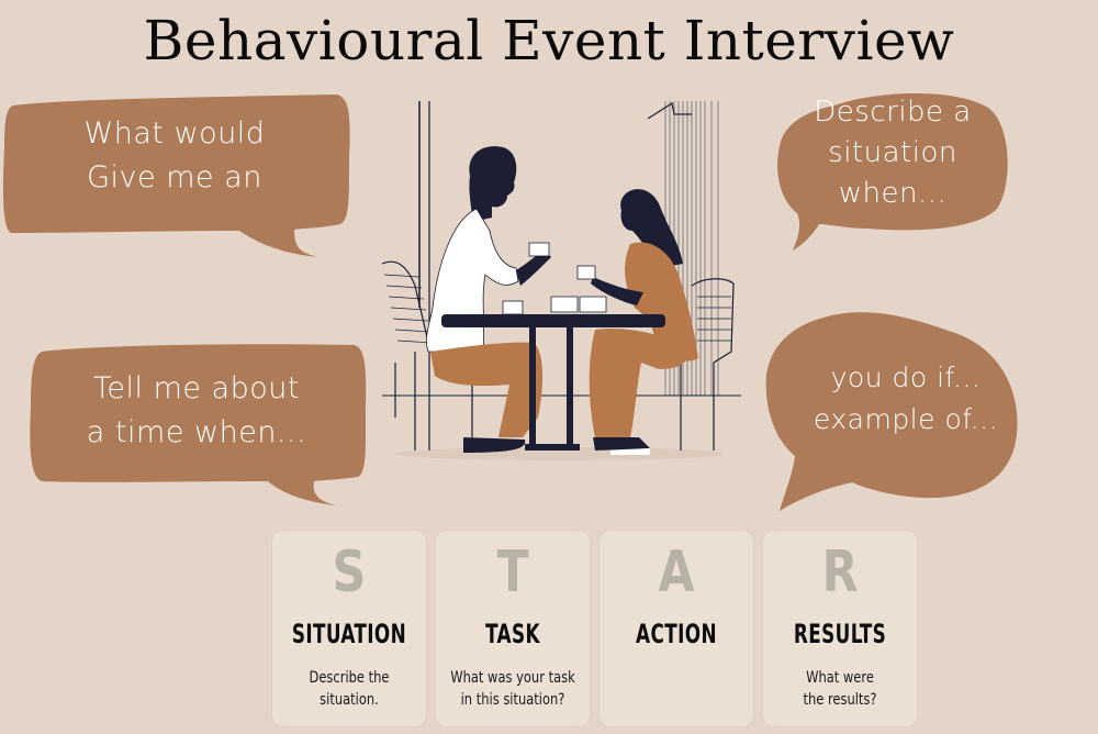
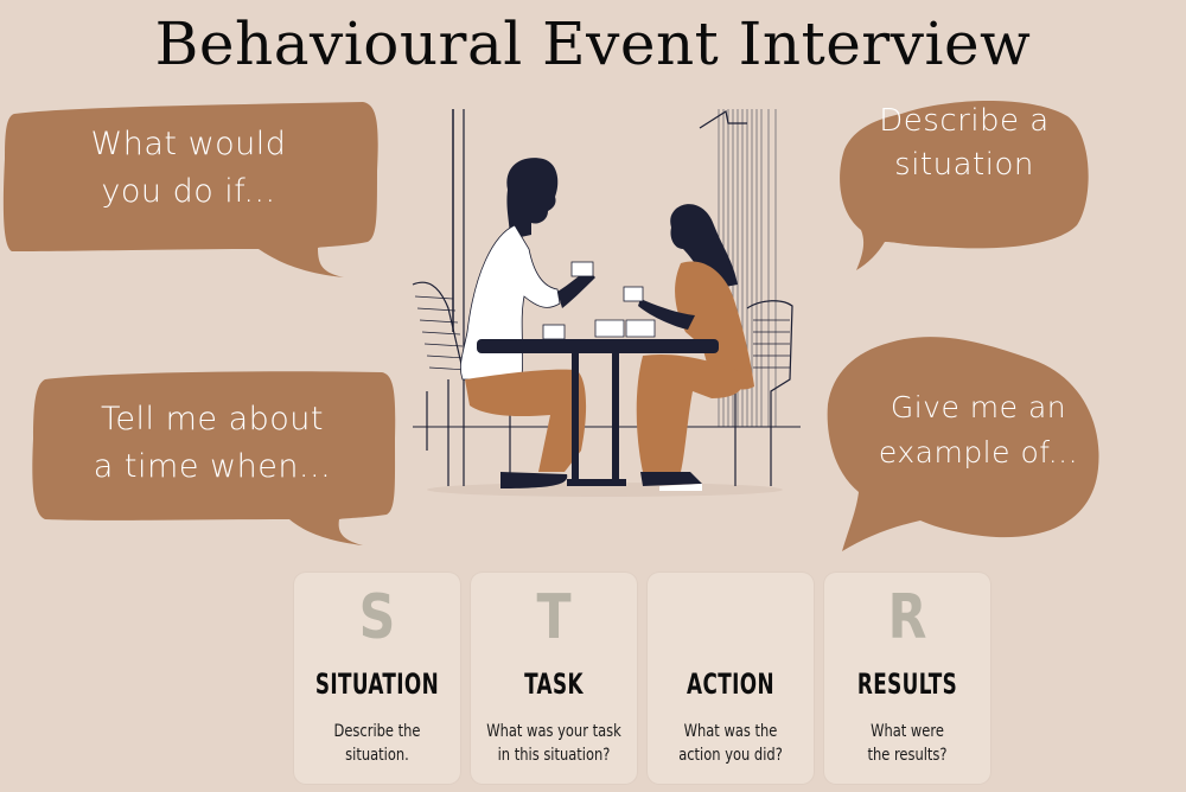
  Behavioural Event Interview
  What would
- Give me an
+ you do if...
  Describe a
  situation
- when...
  Tell me about
  a time when...
- you do if...
+ Give me an
  example of...
  S
  SITUATION
  Describe the
  situation.
  T
  TASK
  What was your task
  in this situation?
- A
  ACTION
+ What was the
+ action you did?
  R
  RESULTS
  What were
  the results?
